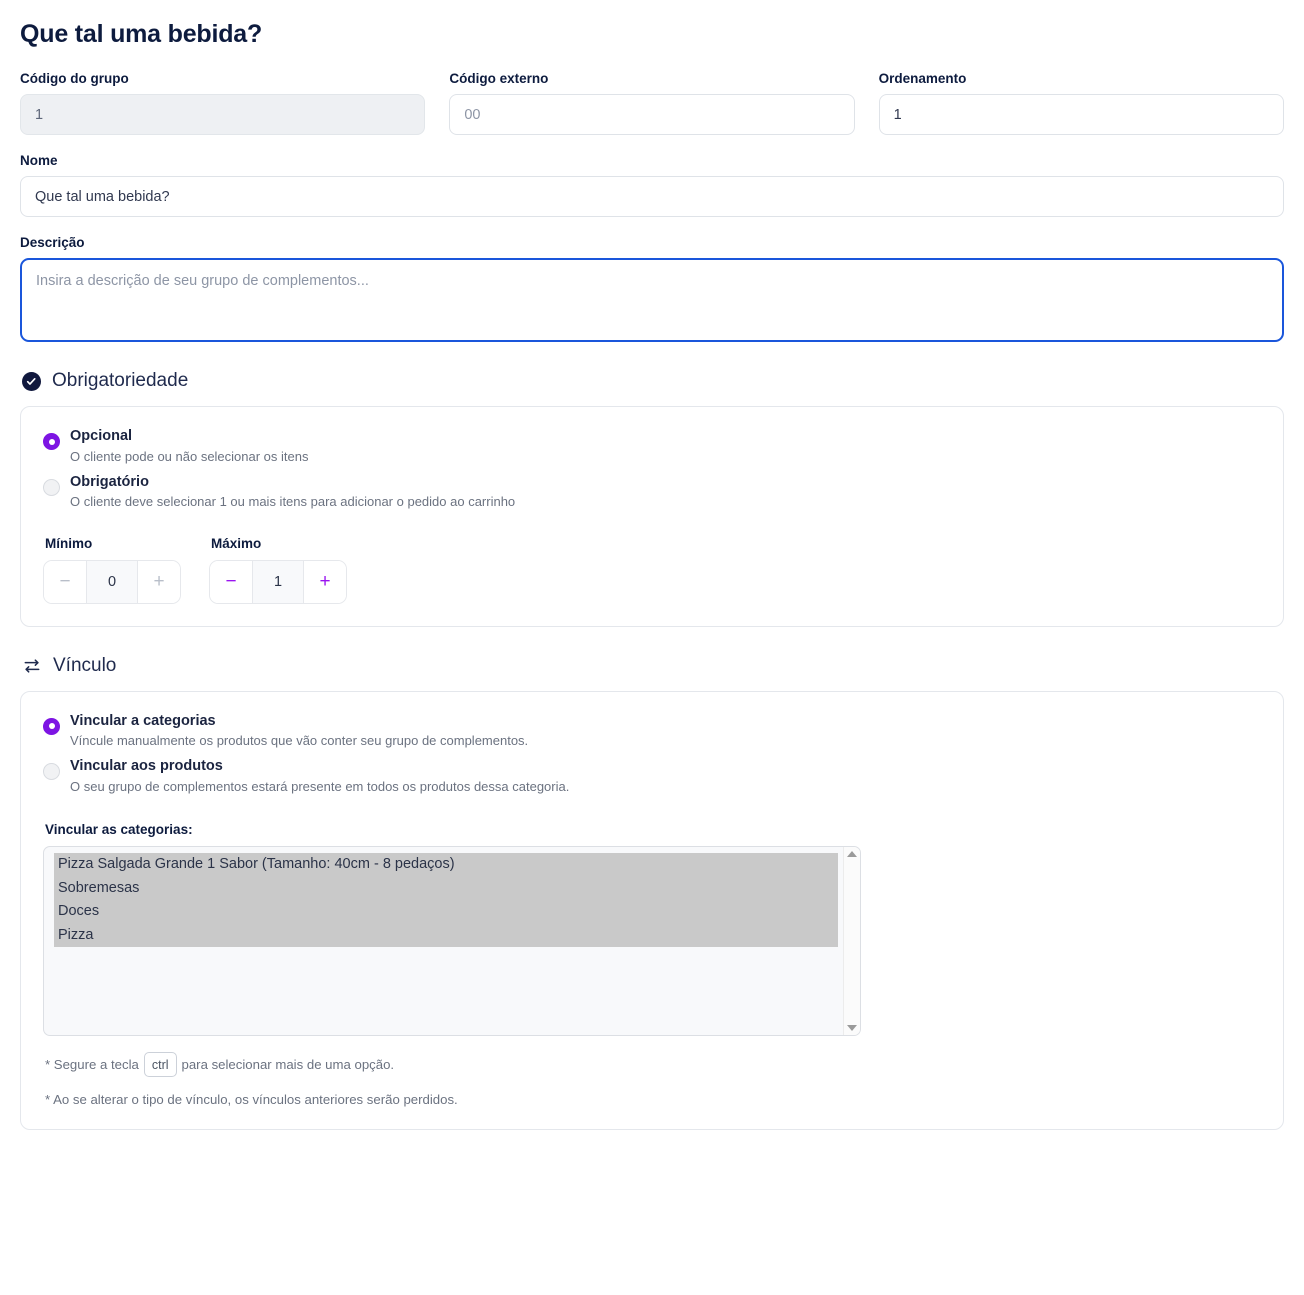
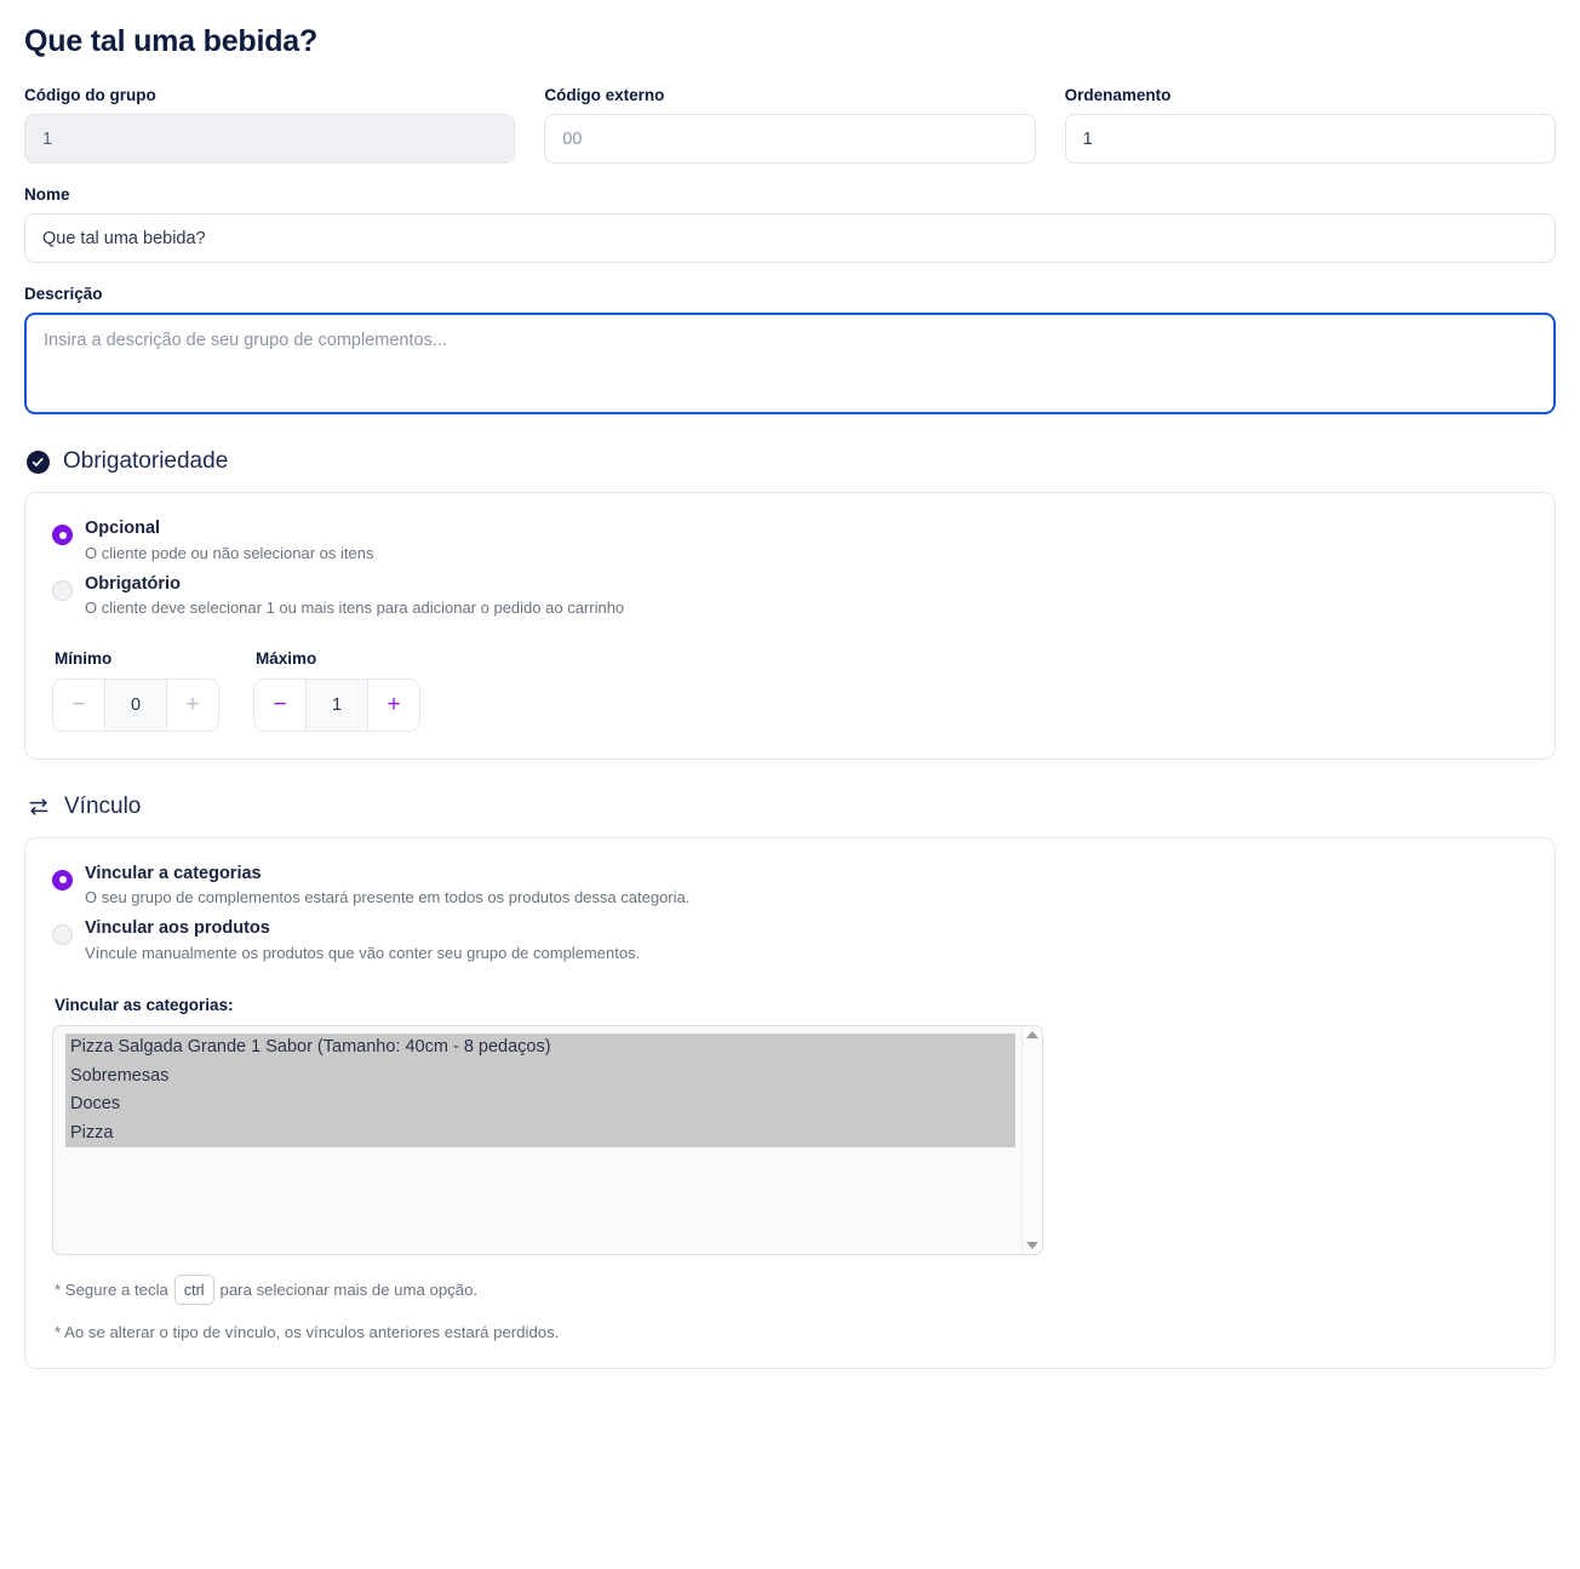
  Que tal uma bebida?
  Código do grupo
  1
  Código externo
  00
  Ordenamento
  1
  Nome
  Que tal uma bebida?
  Descrição
  Insira a descrição de seu grupo de complementos...
  Obrigatoriedade
  Opcional
  O cliente pode ou não selecionar os itens
  Obrigatório
  O cliente deve selecionar 1 ou mais itens para adicionar o pedido ao carrinho
  Mínimo
  −
  0
  +
  Máximo
  −
  1
  +
  Vínculo
  Vincular a categorias
- Víncule manualmente os produtos que vão conter seu grupo de complementos.
+ O seu grupo de complementos estará presente em todos os produtos dessa categoria.
  Vincular aos produtos
- O seu grupo de complementos estará presente em todos os produtos dessa categoria.
+ Víncule manualmente os produtos que vão conter seu grupo de complementos.
  Vincular as categorias:
  Pizza Salgada Grande 1 Sabor (Tamanho: 40cm - 8 pedaços)
  Sobremesas
  Doces
  Pizza
  * Segure a tecla
  ctrl
  para selecionar mais de uma opção.
- * Ao se alterar o tipo de vínculo, os vínculos anteriores serão perdidos.
+ * Ao se alterar o tipo de vínculo, os vínculos anteriores estará perdidos.
